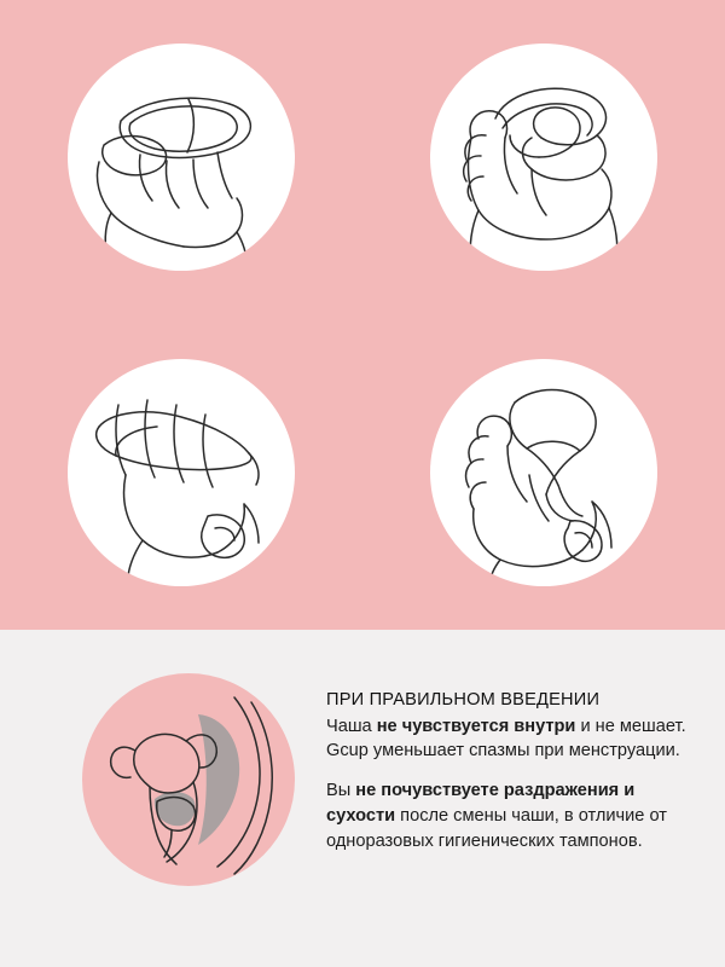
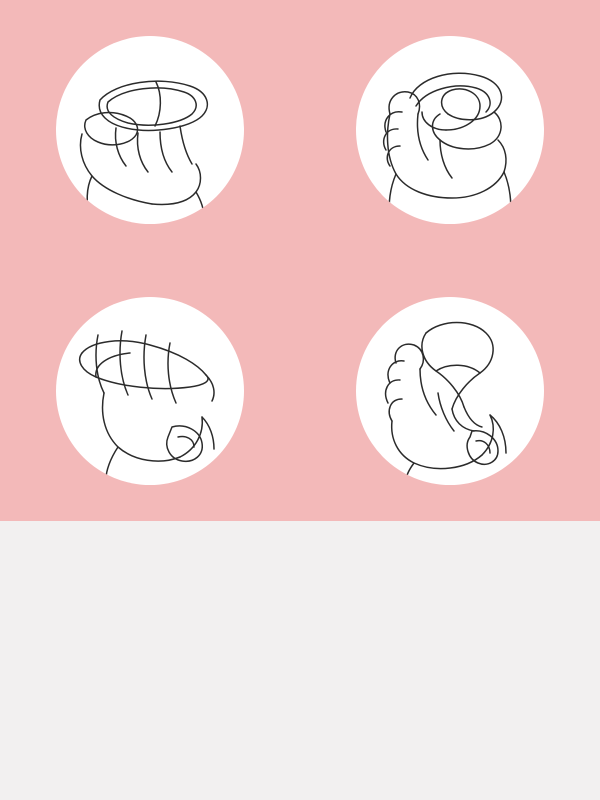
- ПРИ ПРАВИЛЬНОМ ВВЕДЕНИИ
- Чаша не чувствуется внутри и не мешает. Gcup уменьшает спазмы при менструации.
- Вы не почувствуете раздражения и сухости после смены чаши, в отличие от одноразовых гигиенических тампонов.
